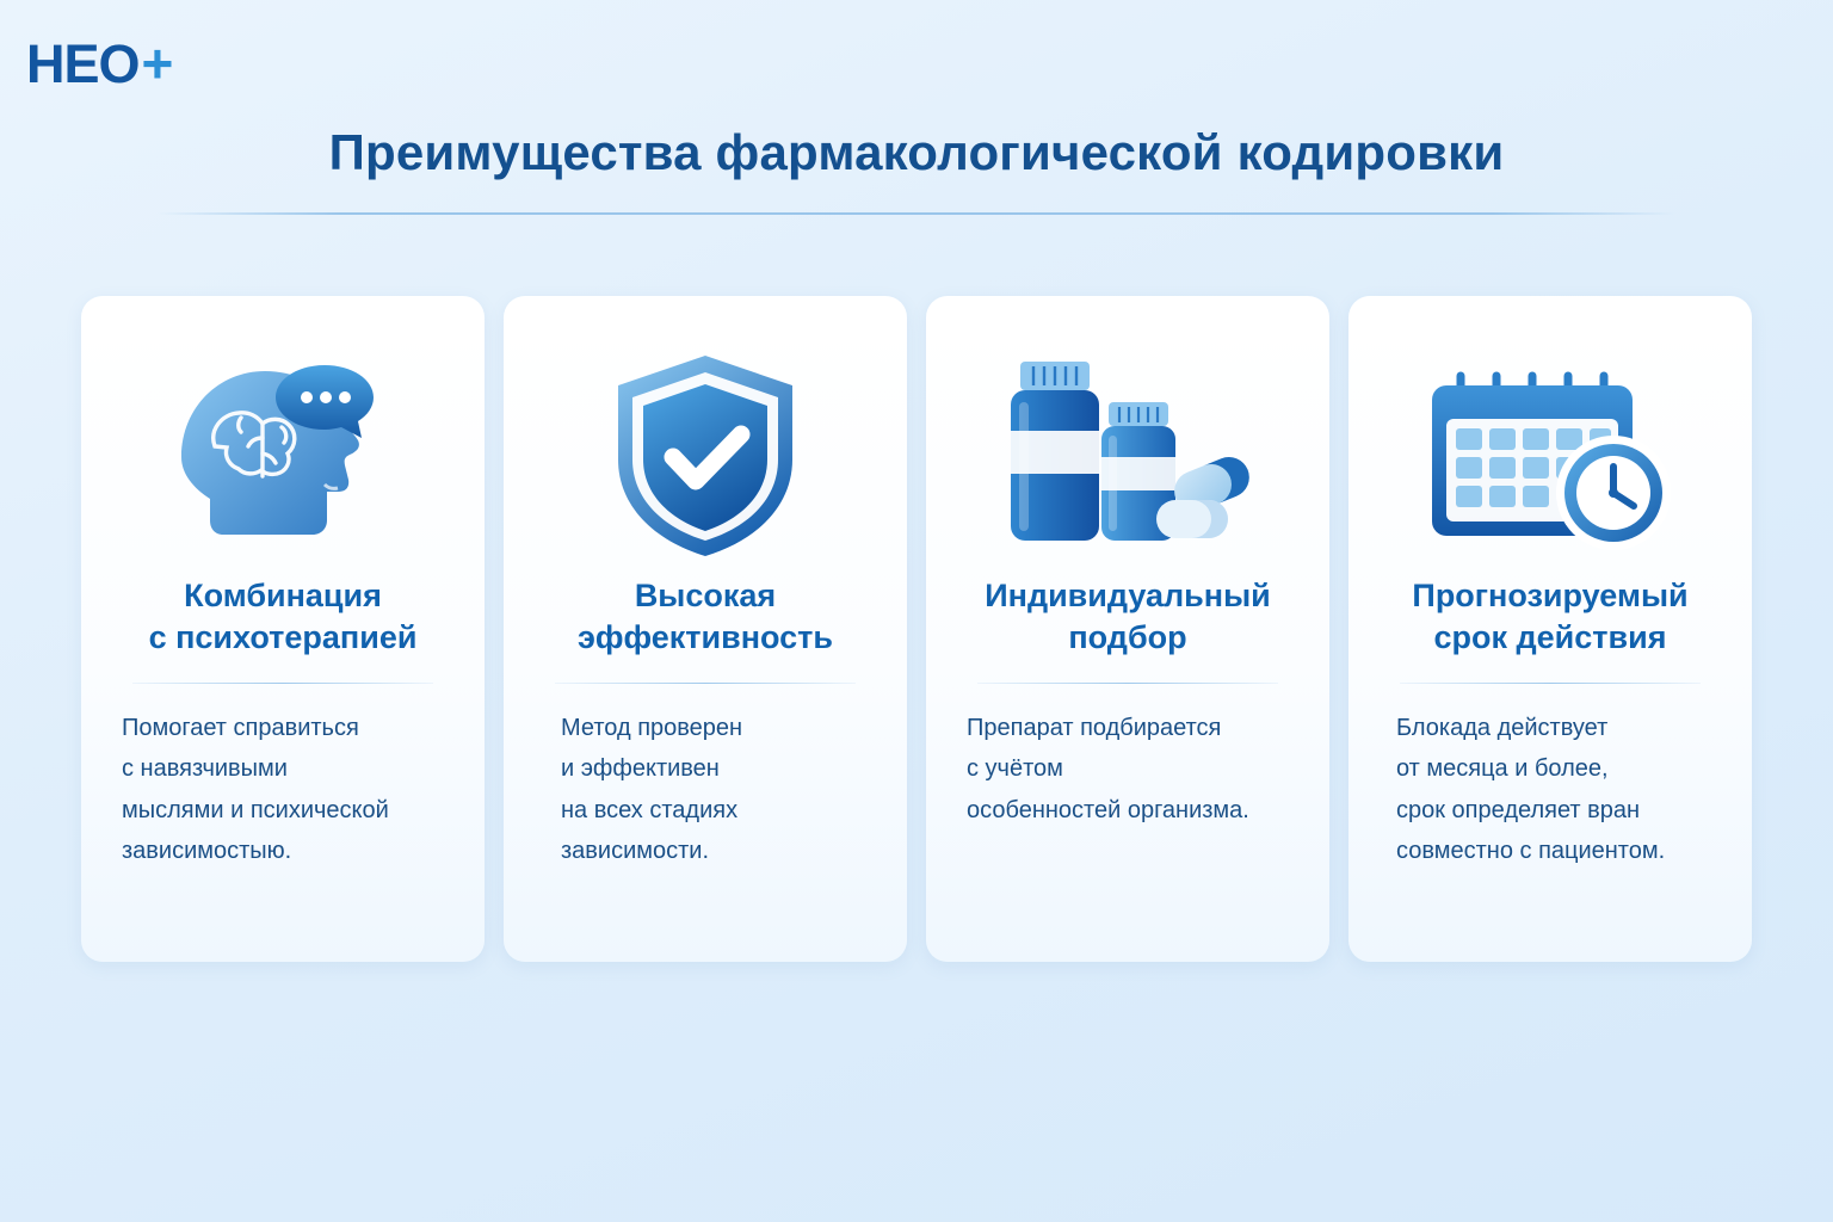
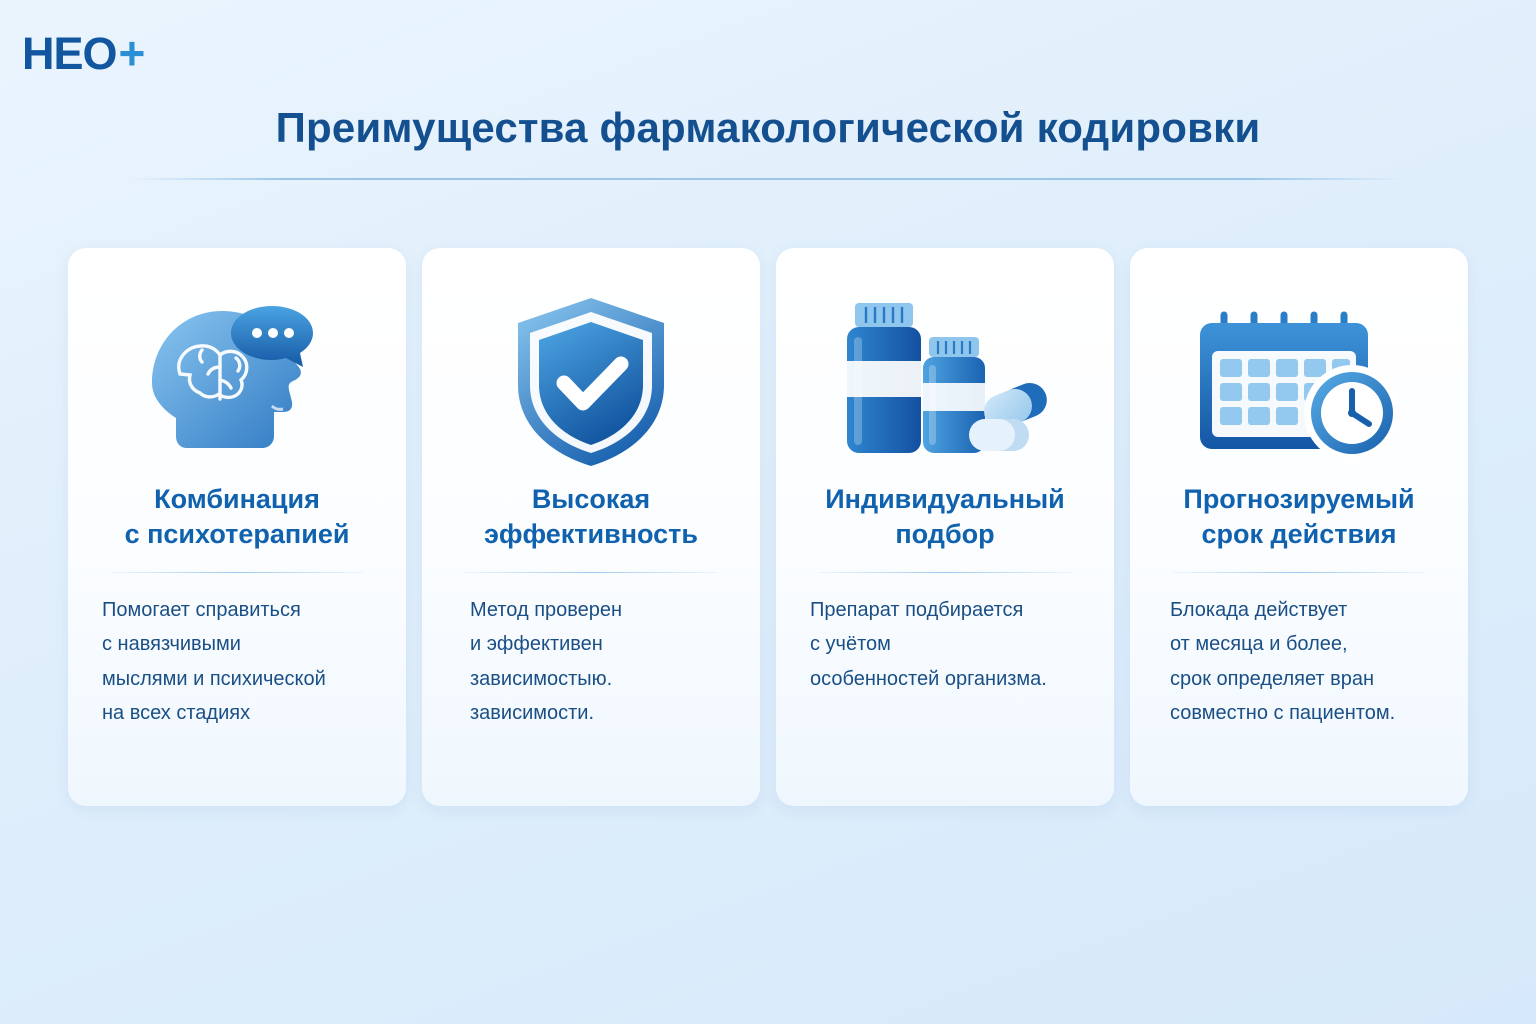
  HEO
  +
  Преимущества фармакологической кодировки
  Комбинация
  с психотерапией
  Помогает справиться
  с навязчивыми
  мыслями и психической
- зависимостыю.
+ на всех стадиях
  Высокая
  эффективность
  Метод проверен
  и эффективен
- на всех стадиях
+ зависимостыю.
  зависимости.
  Индивидуальный
  подбор
  Препарат подбирается
  с учётом
  особенностей организма.
  Прогнозируемый
  срок действия
  Блокада действует
  от месяца и более,
  срок определяет вран
  совместно с пациентом.
